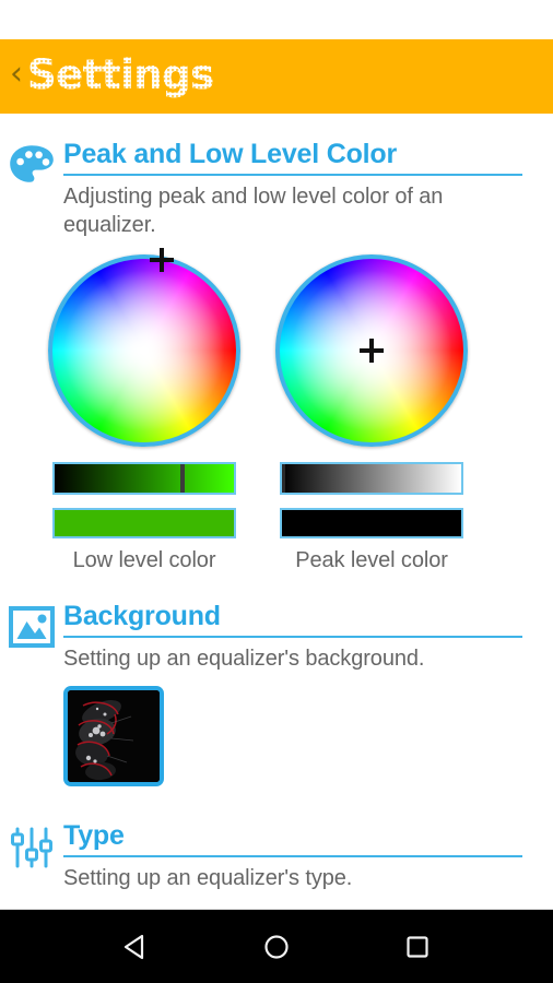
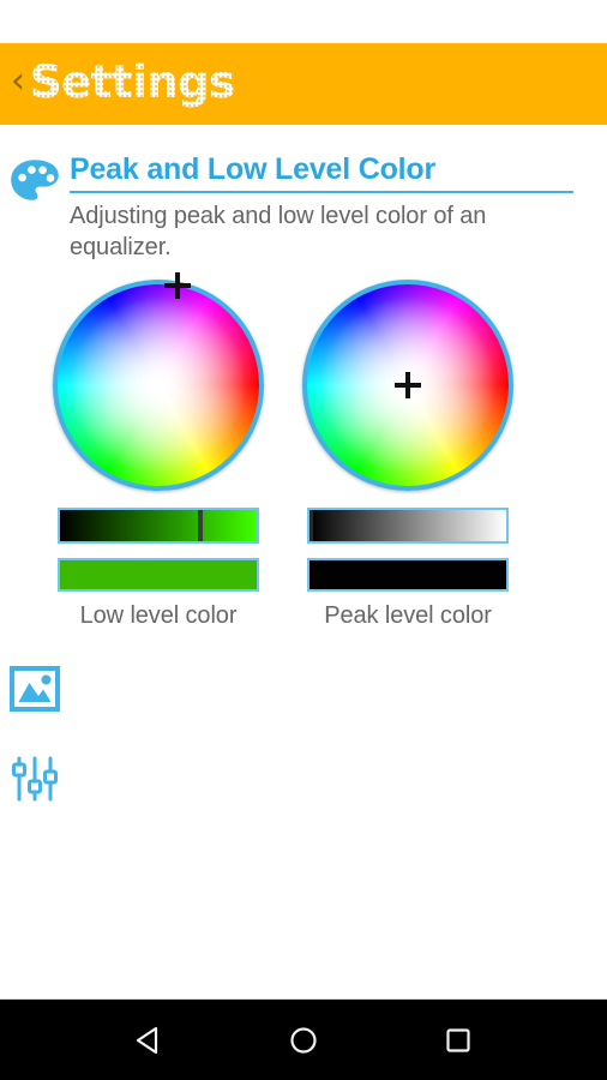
  ‹
  Settings
  Peak and Low Level Color
  Adjusting peak and low level color of an equalizer.
  Low level color
  Peak level color
- Background
- Setting up an equalizer's background.
- Type
- Setting up an equalizer's type.
